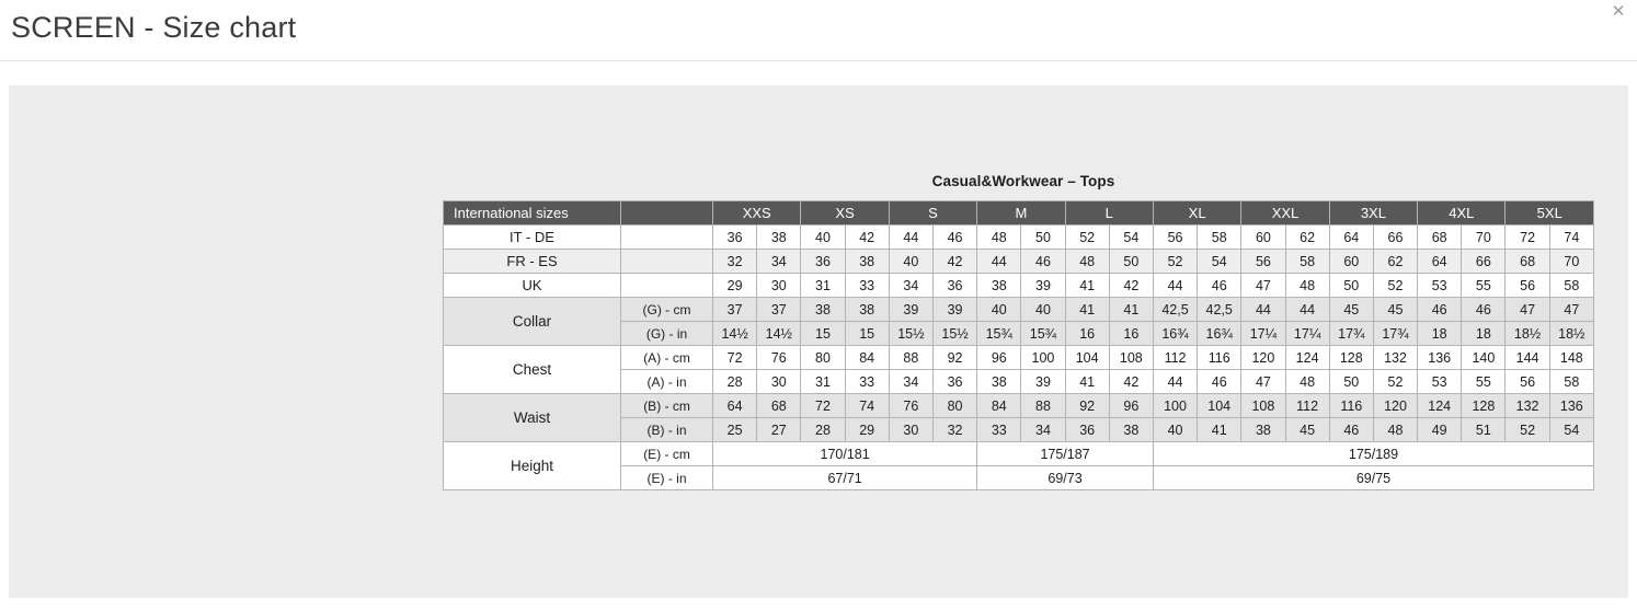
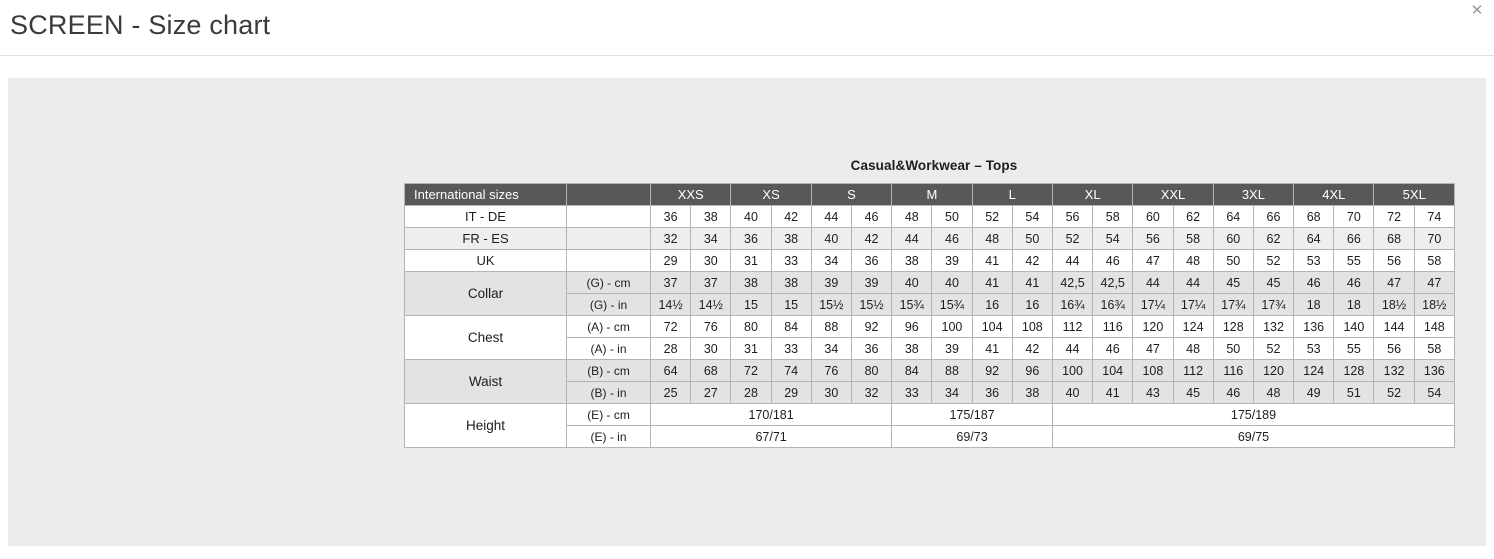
  SCREEN - Size chart
  ✕
  Casual&Workwear – Tops
  International sizes		XXS	XS	S	M	L	XL	XXL	3XL	4XL	5XL
  IT - DE		36	38	40	42	44	46	48	50	52	54	56	58	60	62	64	66	68	70	72	74
  FR - ES		32	34	36	38	40	42	44	46	48	50	52	54	56	58	60	62	64	66	68	70
  UK		29	30	31	33	34	36	38	39	41	42	44	46	47	48	50	52	53	55	56	58
  Collar	(G) - cm	37	37	38	38	39	39	40	40	41	41	42,5	42,5	44	44	45	45	46	46	47	47
  (G) - in	14½	14½	15	15	15½	15½	15¾	15¾	16	16	16¾	16¾	17¼	17¼	17¾	17¾	18	18	18½	18½
  Chest	(A) - cm	72	76	80	84	88	92	96	100	104	108	112	116	120	124	128	132	136	140	144	148
  (A) - in	28	30	31	33	34	36	38	39	41	42	44	46	47	48	50	52	53	55	56	58
  Waist	(B) - cm	64	68	72	74	76	80	84	88	92	96	100	104	108	112	116	120	124	128	132	136
- (B) - in	25	27	28	29	30	32	33	34	36	38	40	41	38	45	46	48	49	51	52	54
+ (B) - in	25	27	28	29	30	32	33	34	36	38	40	41	43	45	46	48	49	51	52	54
  Height	(E) - cm	170/181	175/187	175/189
  (E) - in	67/71	69/73	69/75
